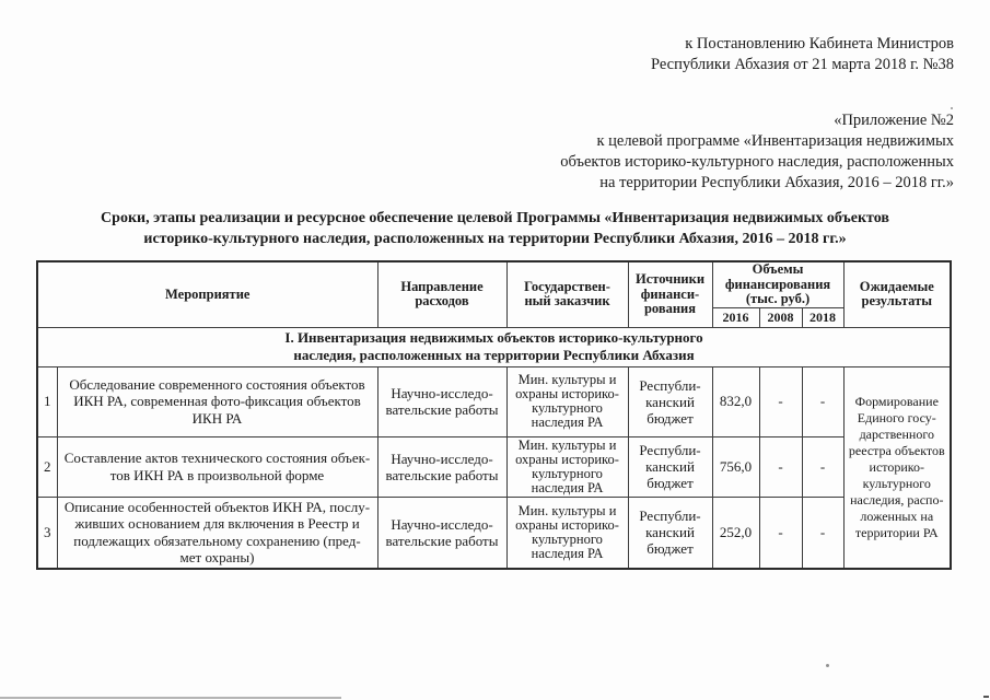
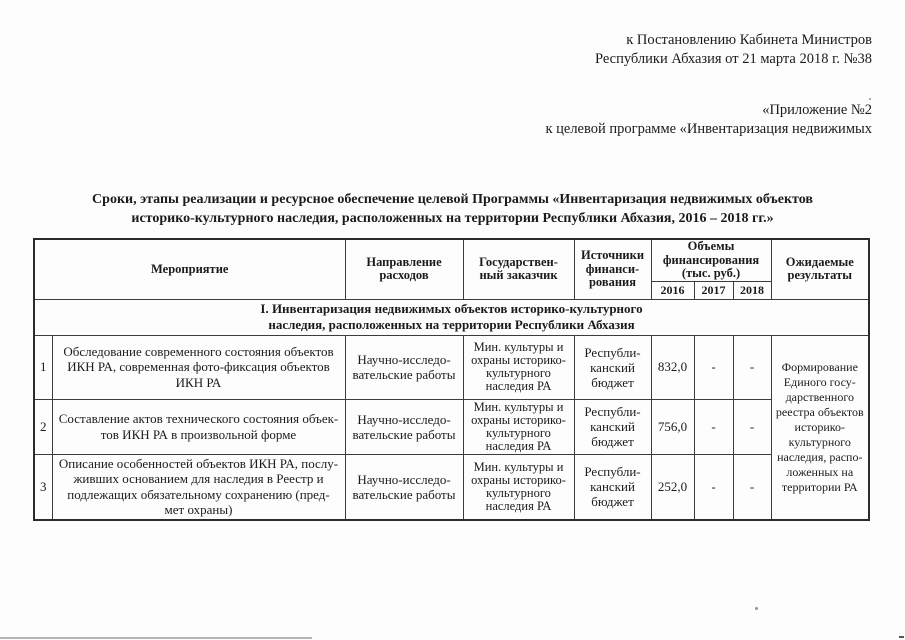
  к Постановлению Кабинета Министров
  Республики Абхазия от 21 марта 2018 г. №38
  «Приложение №2
  к целевой программе «Инвентаризация недвижимых
- объектов историко-культурного наследия, расположенных
- на территории Республики Абхазия, 2016 – 2018 гг.»
  Сроки, этапы реализации и ресурсное обеспечение целевой Программы «Инвентаризация недвижимых объектов
  историко-культурного наследия, расположенных на территории Республики Абхазия, 2016 – 2018 гг.»
  Мероприятие	Направление расходов	Государствен- ный заказчик	Источники финанси- рования	Объемы финансирования (тыс. руб.)	Ожидаемые результаты
- 2016	2008	2018
+ 2016	2017	2018
  I. Инвентаризация недвижимых объектов историко-культурного наследия, расположенных на территории Республики Абхазия
  1	Обследование современного состояния объектов ИКН РА, современная фото-фиксация объектов ИКН РА	Научно-исследо- вательские работы	Мин. культуры и охраны историко- культурного наследия РА	Республи- канский бюджет	832,0	-	-	Формирование Единого госу- дарственного реестра объектов историко- культурного наследия, распо- ложенных на территории РА
  2	Составление актов технического состояния объек- тов ИКН РА в произвольной форме	Научно-исследо- вательские работы	Мин. культуры и охраны историко- культурного наследия РА	Республи- канский бюджет	756,0	-	-
- 3	Описание особенностей объектов ИКН РА, послу- живших основанием для включения в Реестр и подлежащих обязательному сохранению (пред- мет охраны)	Научно-исследо- вательские работы	Мин. культуры и охраны историко- культурного наследия РА	Республи- канский бюджет	252,0	-	-
+ 3	Описание особенностей объектов ИКН РА, послу- живших основанием для наследия в Реестр и подлежащих обязательному сохранению (пред- мет охраны)	Научно-исследо- вательские работы	Мин. культуры и охраны историко- культурного наследия РА	Республи- канский бюджет	252,0	-	-
